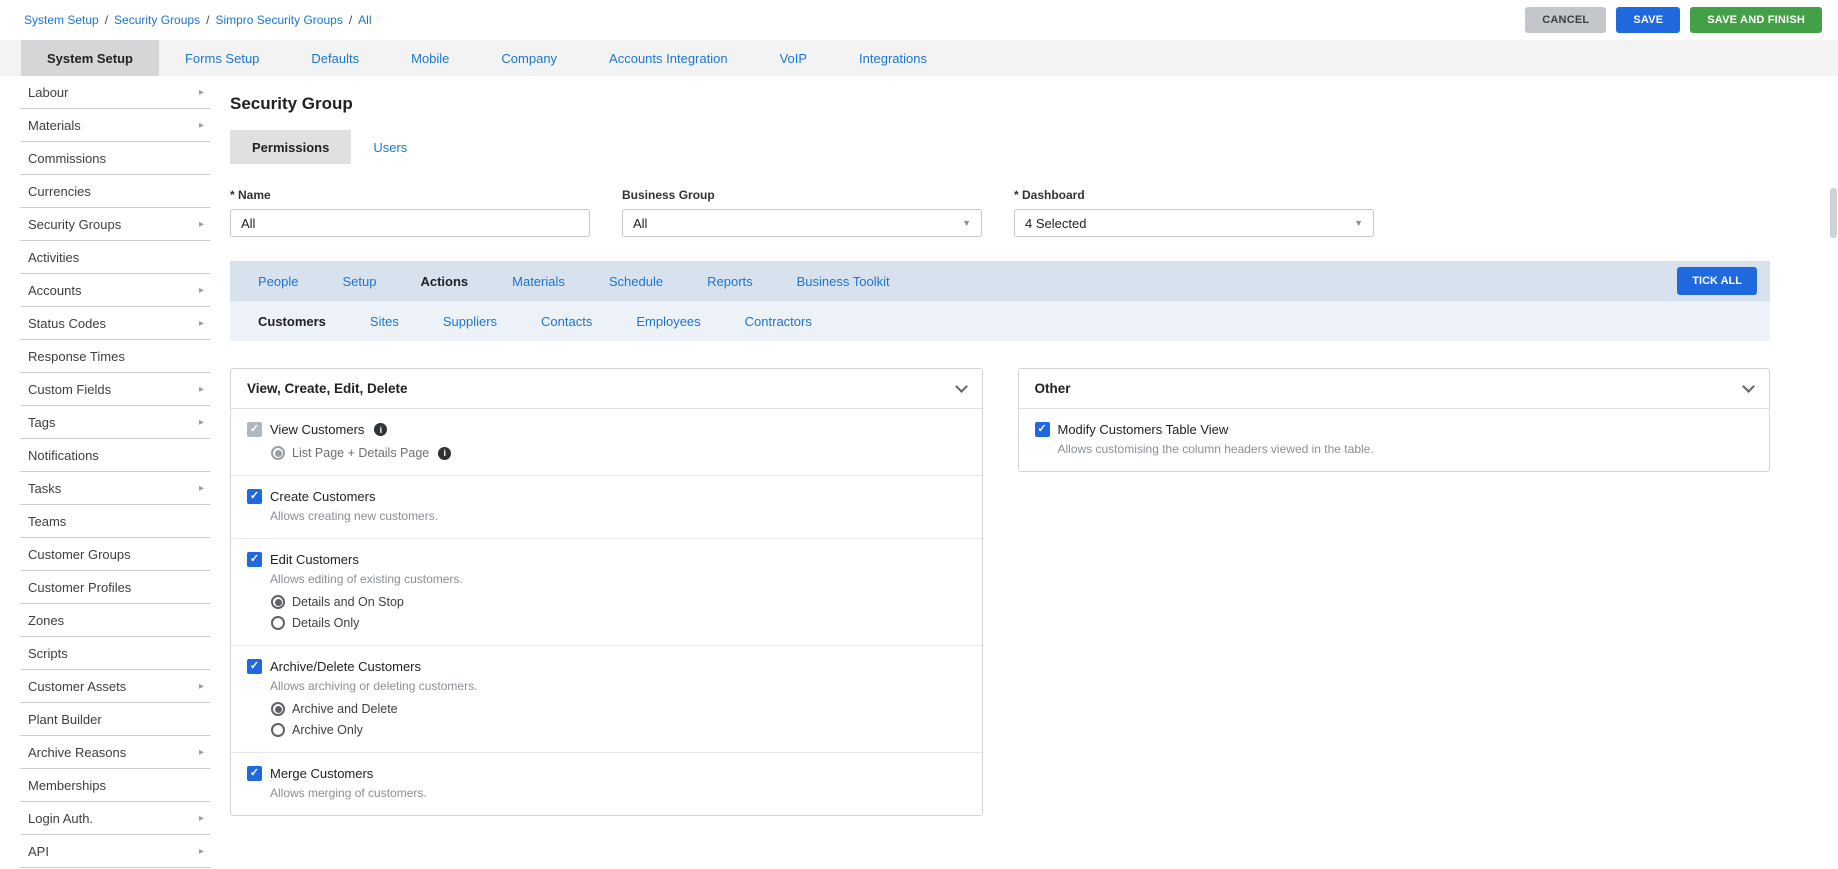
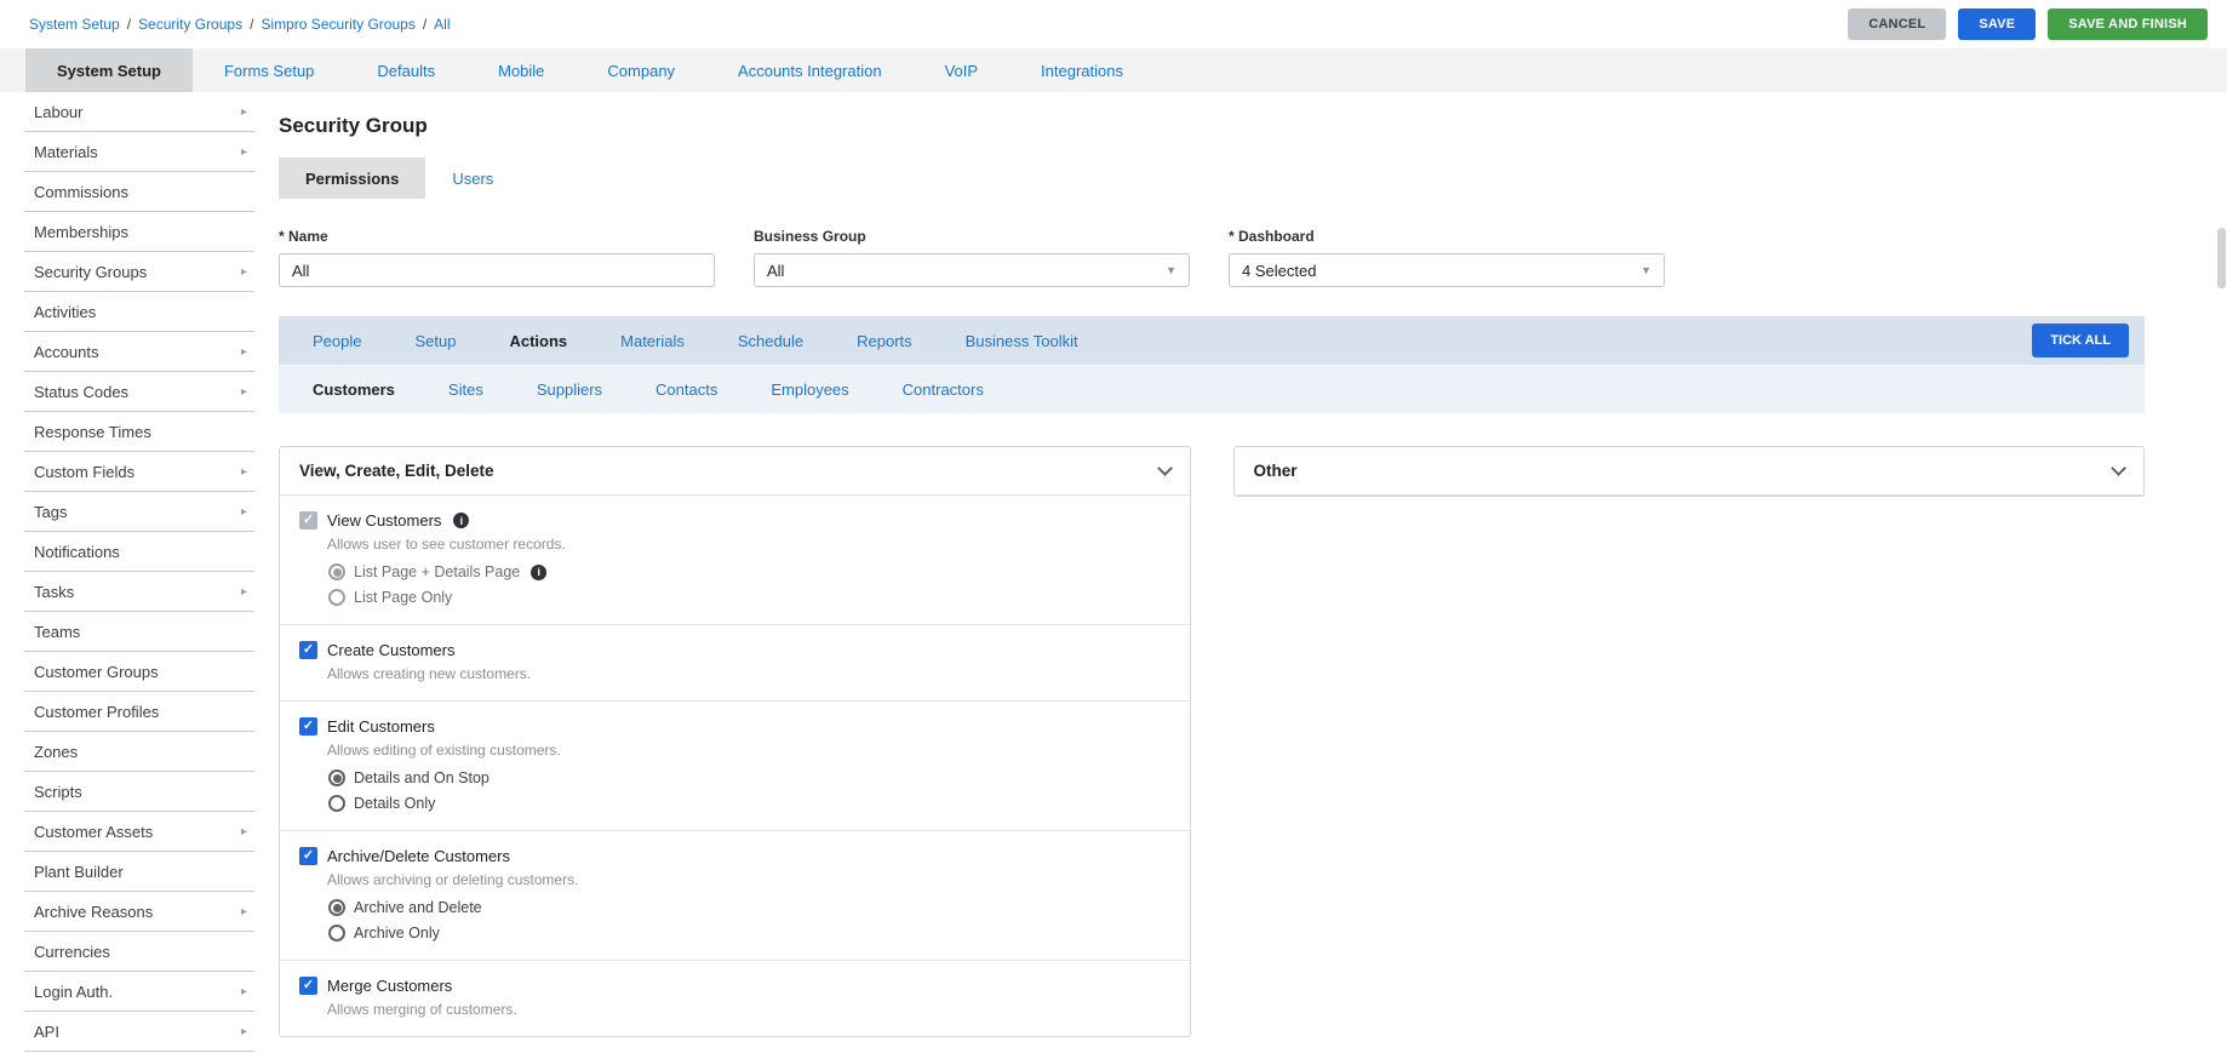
  System Setup
  /
  Security Groups
  /
  Simpro Security Groups
  /
  All
  CANCEL
  SAVE
  SAVE AND FINISH
  System Setup
  Forms Setup
  Defaults
  Mobile
  Company
  Accounts Integration
  VoIP
  Integrations
  Labour
  ▸
  Materials
  ▸
  Commissions
- Currencies
+ Memberships
  Security Groups
  ▸
  Activities
  Accounts
  ▸
  Status Codes
  ▸
  Response Times
  Custom Fields
  ▸
  Tags
  ▸
  Notifications
  Tasks
  ▸
  Teams
  Customer Groups
  Customer Profiles
  Zones
  Scripts
  Customer Assets
  ▸
  Plant Builder
  Archive Reasons
  ▸
- Memberships
+ Currencies
  Login Auth.
  ▸
  API
  ▸
  Security Group
  Permissions
  Users
  * Name
  All
  Business Group
  All
  ▼
  * Dashboard
  4 Selected
  ▼
  People
  Setup
  Actions
  Materials
  Schedule
  Reports
  Business Toolkit
  TICK ALL
  Customers
  Sites
  Suppliers
  Contacts
  Employees
  Contractors
  View, Create, Edit, Delete
  View Customers
  i
+ Allows user to see customer records.
  List Page + Details Page
  i
+ List Page Only
  Create Customers
  Allows creating new customers.
  Edit Customers
  Allows editing of existing customers.
  Details and On Stop
  Details Only
  Archive/Delete Customers
  Allows archiving or deleting customers.
  Archive and Delete
  Archive Only
  Merge Customers
  Allows merging of customers.
  Other
- Modify Customers Table View
- Allows customising the column headers viewed in the table.
